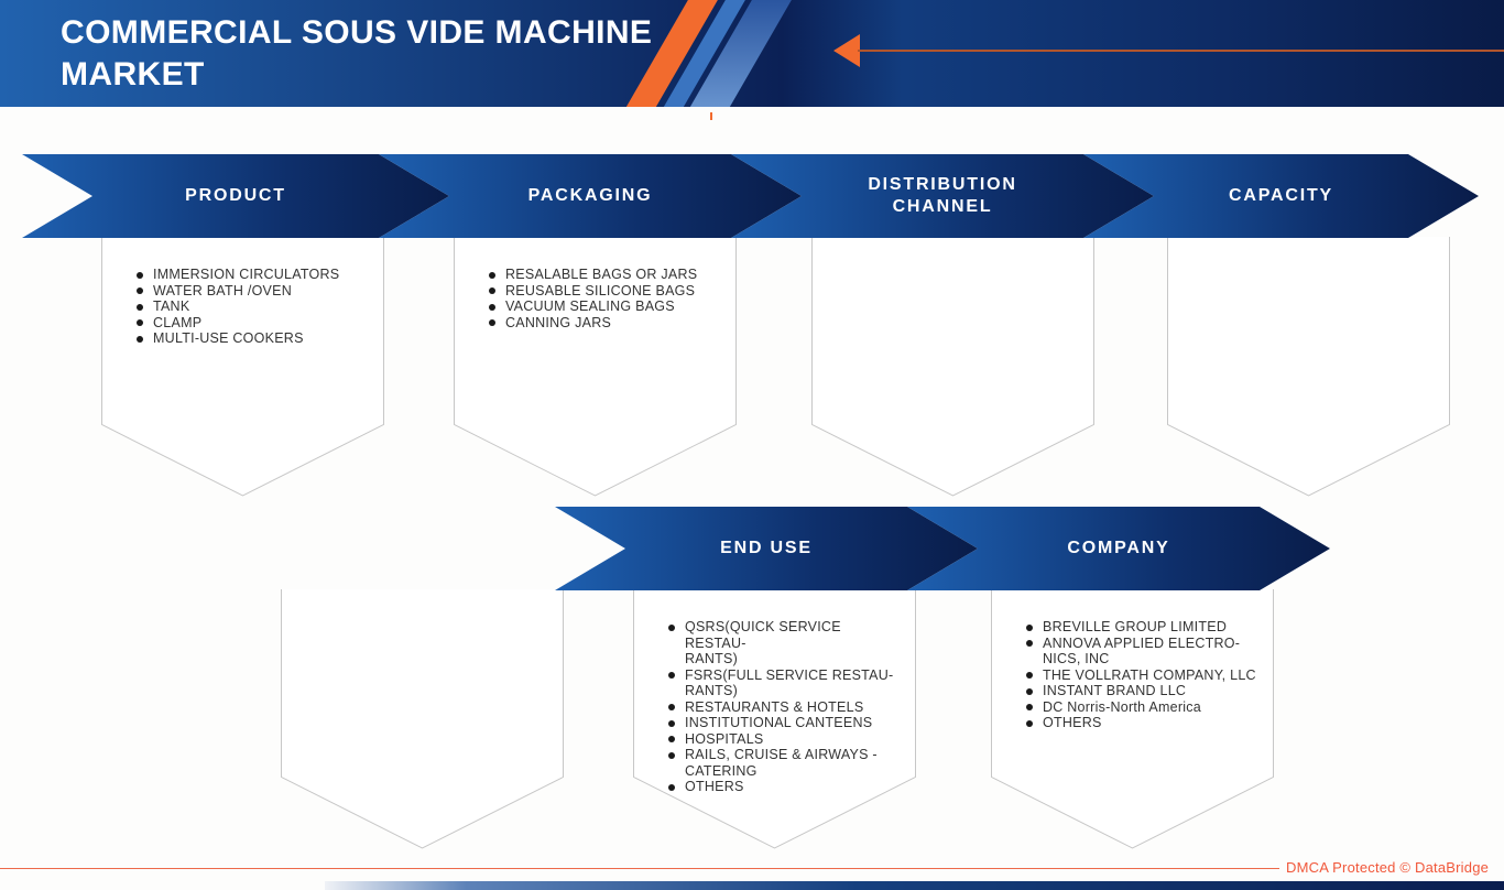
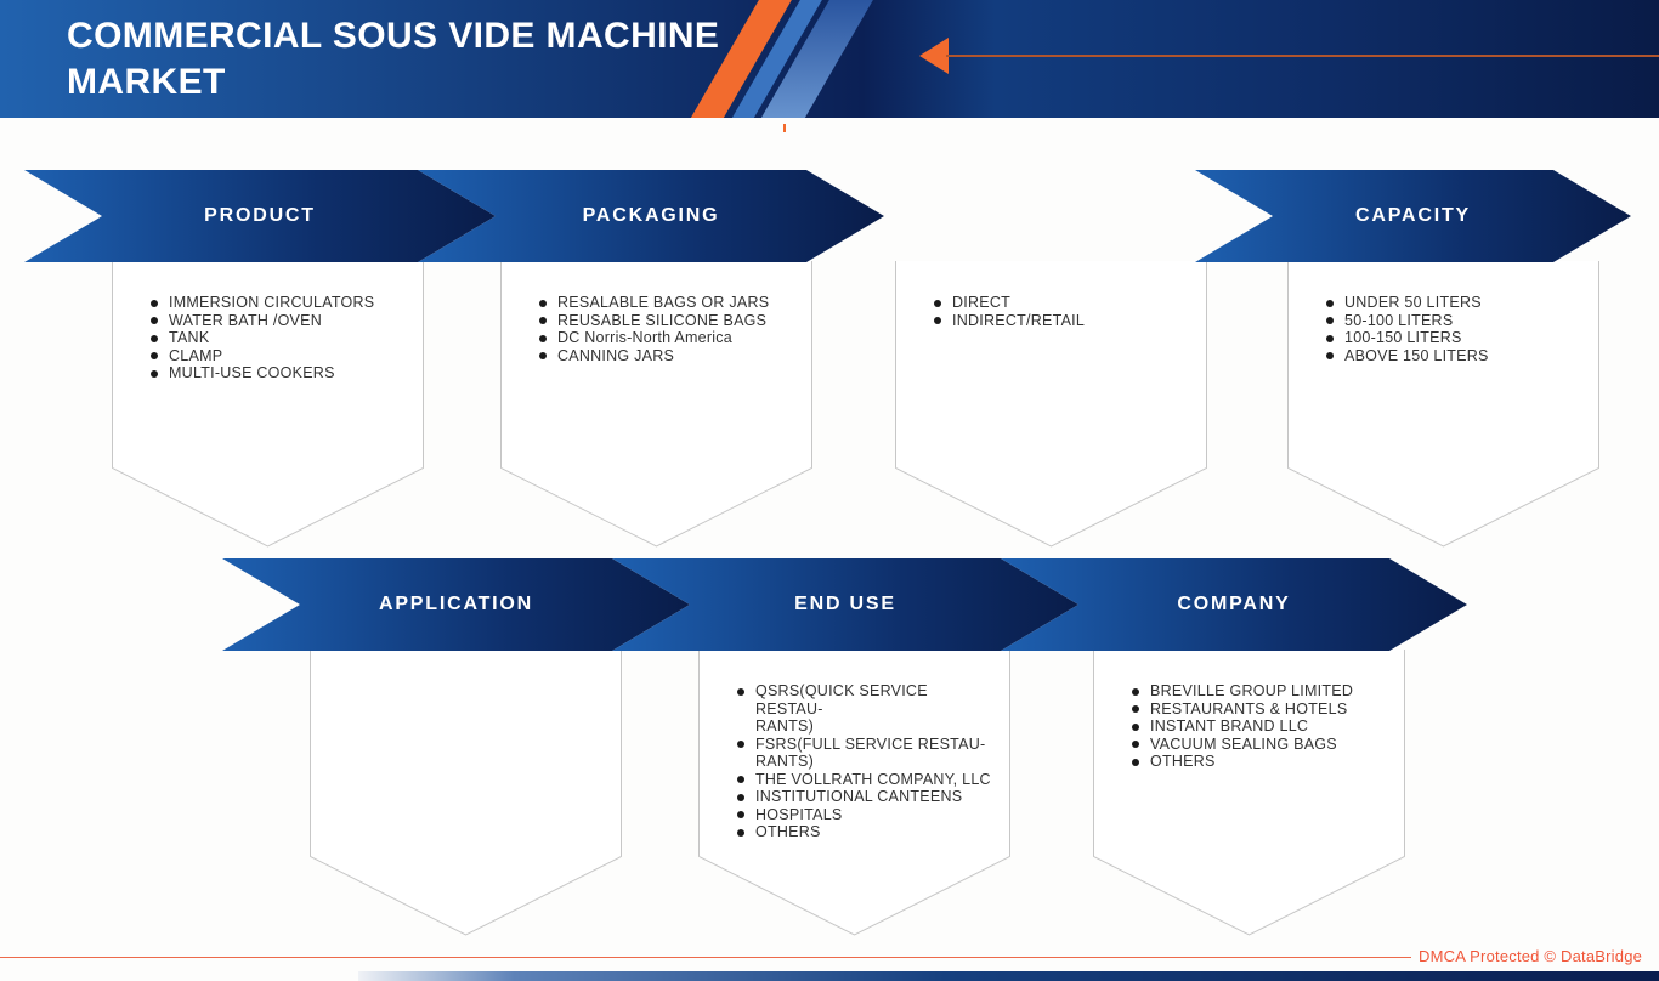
  COMMERCIAL SOUS VIDE MACHINE
  MARKET
  PRODUCT
  PACKAGING
- DISTRIBUTION
- CHANNEL
  CAPACITY
  IMMERSION CIRCULATORS
  WATER BATH /OVEN
  TANK
  CLAMP
  MULTI-USE COOKERS
  RESALABLE BAGS OR JARS
  REUSABLE SILICONE BAGS
- VACUUM SEALING BAGS
+ DC Norris-North America
  CANNING JARS
+ DIRECT
+ INDIRECT/RETAIL
+ UNDER 50 LITERS
+ 50-100 LITERS
+ 100-150 LITERS
+ ABOVE 150 LITERS
+ APPLICATION
  END USE
  COMPANY
  QSRS(QUICK SERVICE RESTAU-
  RANTS)
  FSRS(FULL SERVICE RESTAU-
  RANTS)
- RESTAURANTS & HOTELS
+ THE VOLLRATH COMPANY, LLC
  INSTITUTIONAL CANTEENS
  HOSPITALS
- RAILS, CRUISE & AIRWAYS -
- CATERING
  OTHERS
  BREVILLE GROUP LIMITED
- ANNOVA APPLIED ELECTRO-
- NICS, INC
- THE VOLLRATH COMPANY, LLC
+ RESTAURANTS & HOTELS
  INSTANT BRAND LLC
- DC Norris-North America
+ VACUUM SEALING BAGS
  OTHERS
  DMCA Protected © DataBridge
